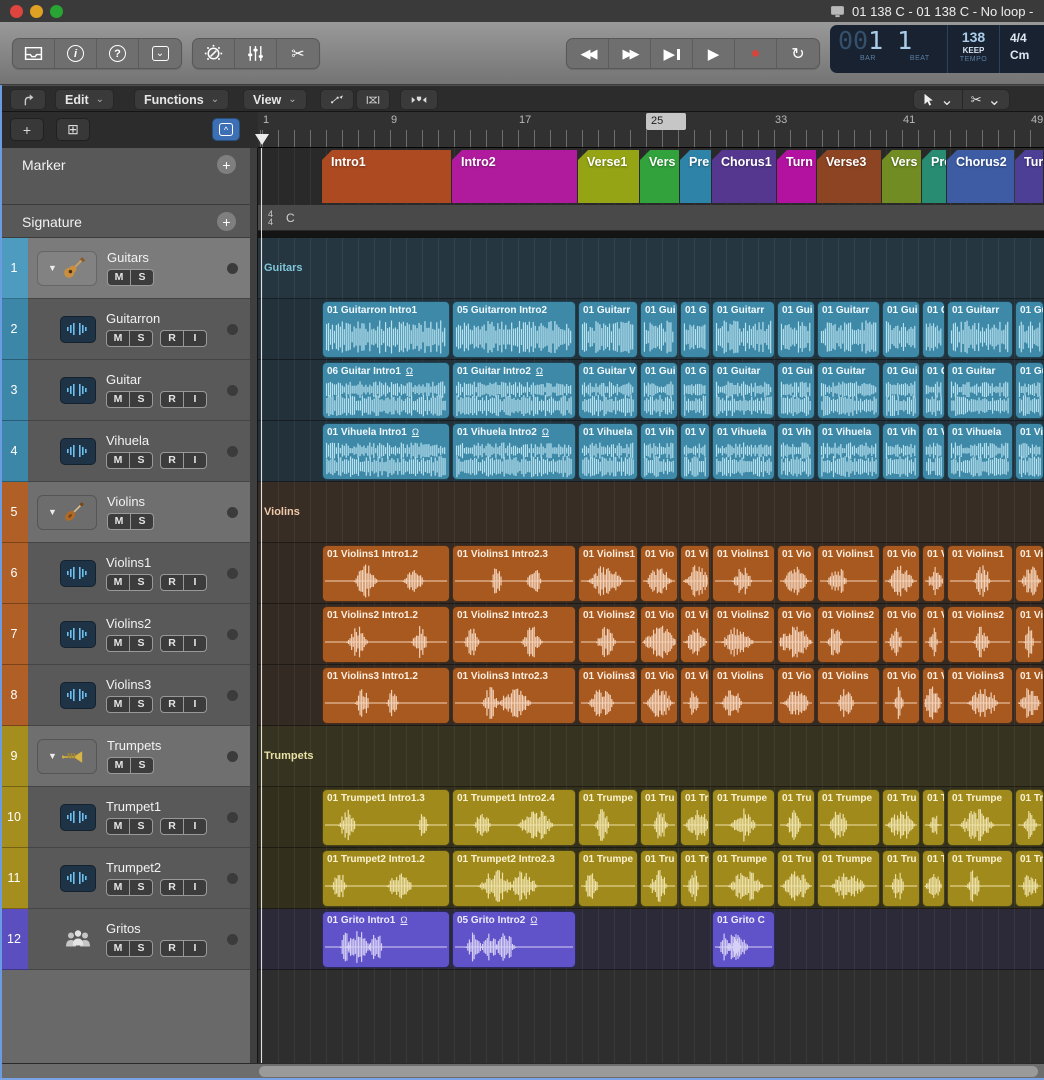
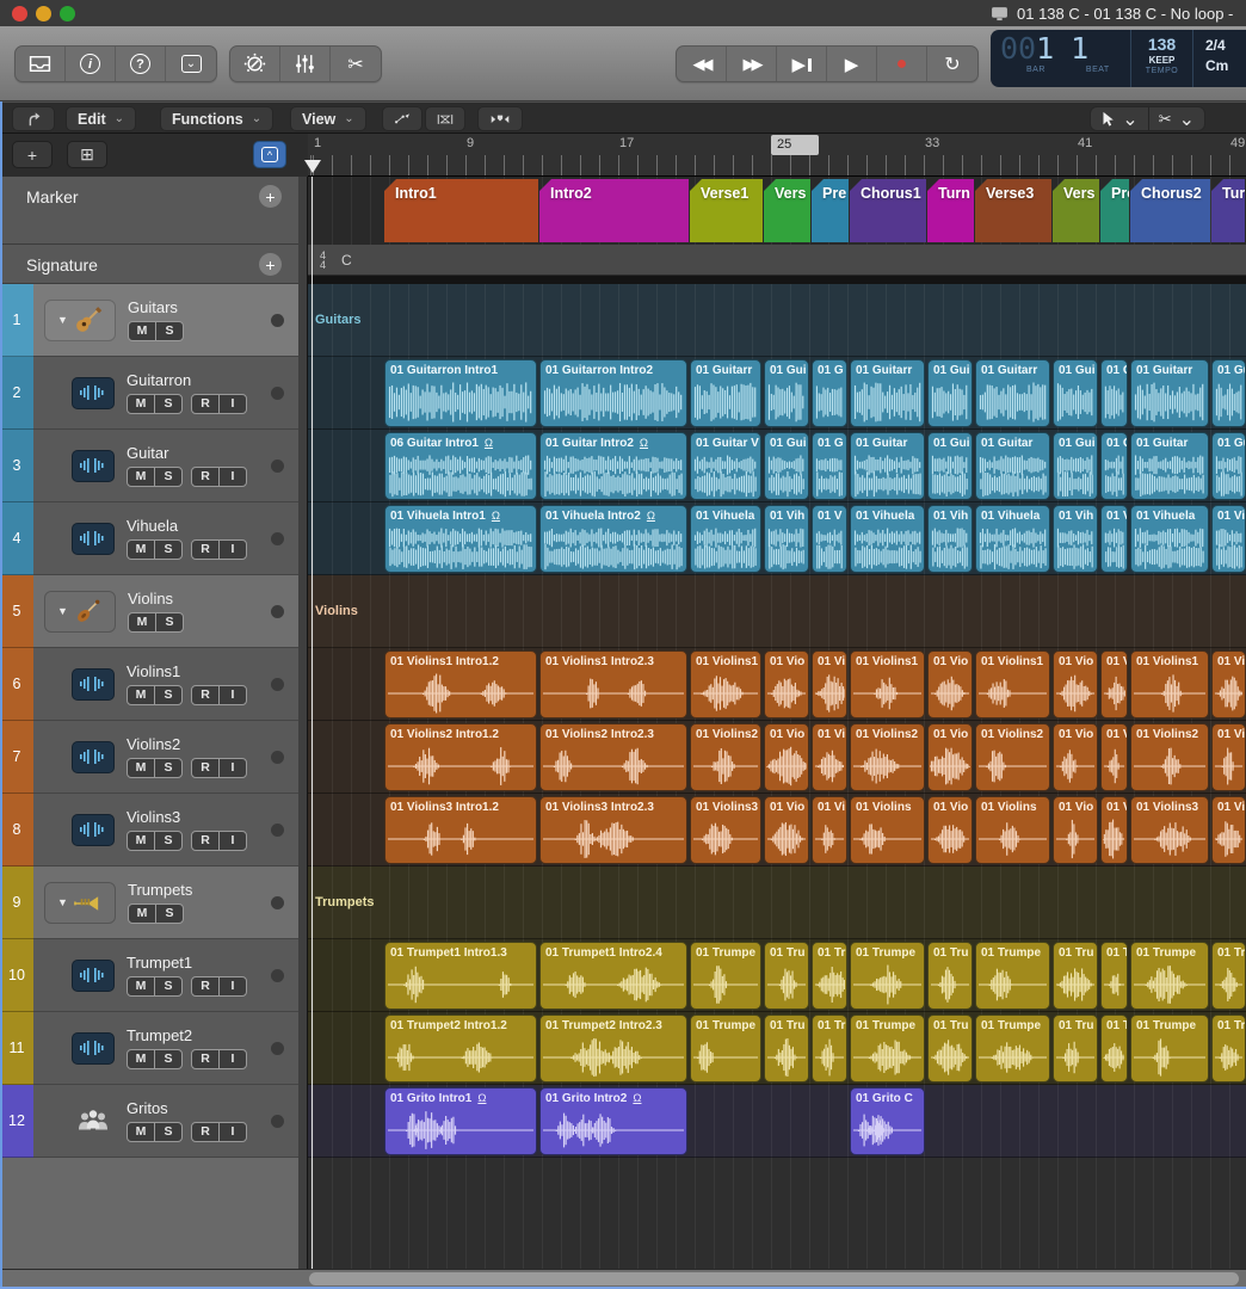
  01 138 C - 01 138 C - No loop -
  i
  ?
  ⌄
  ✂
  ◀◀
  ▶▶
  ▶
  ▶
  ●
  ↻
  001 1
  138
  KEEP
- 4/4
+ 2/4
  Cm
  Edit
  ⌄
  Functions
  ⌄
  View
  ⌄
  ⌄
  ✂
  ⌄
  +
  ⊞
  ^
  1
  9
  17
  25
  33
  41
  49
  Marker
  +
  Signature
  +
  1
  ▼
  Guitars
  M
  S
  2
  Guitarron
  M
  S
  R
  I
  3
  Guitar
  M
  S
  R
  I
  4
  Vihuela
  M
  S
  R
  I
  5
  ▼
  Violins
  M
  S
  6
  Violins1
  M
  S
  R
  I
  7
  Violins2
  M
  S
  R
  I
  8
  Violins3
  M
  S
  R
  I
  9
  ▼
  Trumpets
  M
  S
  10
  Trumpet1
  M
  S
  R
  I
  11
  Trumpet2
  M
  S
  R
  I
  12
  Gritos
  M
  S
  R
  I
  Intro1
  Intro2
  Verse1
  Vers
  Pre
  Chorus1
  Turn
  Verse3
  Vers
  Chorus2
  Tur
  4
  4
  C
  Guitars
  01 Guitarron Intro1
- 05 Guitarron Intro2
+ 01 Guitarron Intro2
  01 Guitarr
  01 Gui
  01 G
  01 Guitarr
  01 Gui
  01 Guitarr
  01 Gui
  01 Guitarr
  01 G
  06 Guitar Intro1 Ω
  01 Guitar Intro2 Ω
  01 Guitar V
  01 Gui
  01 G
  01 Guitar
  01 Gui
  01 Guitar
  01 Gui
  01 Guitar
  01 G
  01 Vihuela Intro1 Ω
  01 Vihuela Intro2 Ω
  01 Vihuela
  01 Vih
  01 V
  01 Vihuela
  01 Vih
  01 Vihuela
  01 Vih
  01 Vihuela
  01 Vi
  Violins
  01 Violins1 Intro1.2
  01 Violins1 Intro2.3
  01 Violins1
  01 Vio
  01 Vi
  01 Violins1
  01 Vio
  01 Violins1
  01 Vio
  01 Violins1
  01 Vi
  01 Violins2 Intro1.2
  01 Violins2 Intro2.3
  01 Violins2
  01 Vio
  01 Vi
  01 Violins2
  01 Vio
  01 Violins2
  01 Vio
  01 Violins2
  01 Vi
  01 Violins3 Intro1.2
  01 Violins3 Intro2.3
  01 Violins3
  01 Vio
  01 Vi
  01 Violins
  01 Vio
  01 Violins
  01 Vio
  01 Violins3
  01 Vi
  Trumpets
  01 Trumpet1 Intro1.3
  01 Trumpet1 Intro2.4
  01 Trumpe
  01 Tru
  01 Tr
  01 Trumpe
  01 Tru
  01 Trumpe
  01 Tru
  01 T
  01 Trumpe
  01 Tr
  01 Trumpet2 Intro1.2
  01 Trumpet2 Intro2.3
  01 Trumpe
  01 Tru
  01 Tr
  01 Trumpe
  01 Tru
  01 Trumpe
  01 Tru
  01 T
  01 Trumpe
  01 Tr
  01 Grito Intro1 Ω
- 05 Grito Intro2 Ω
+ 01 Grito Intro2 Ω
  01 Grito C
